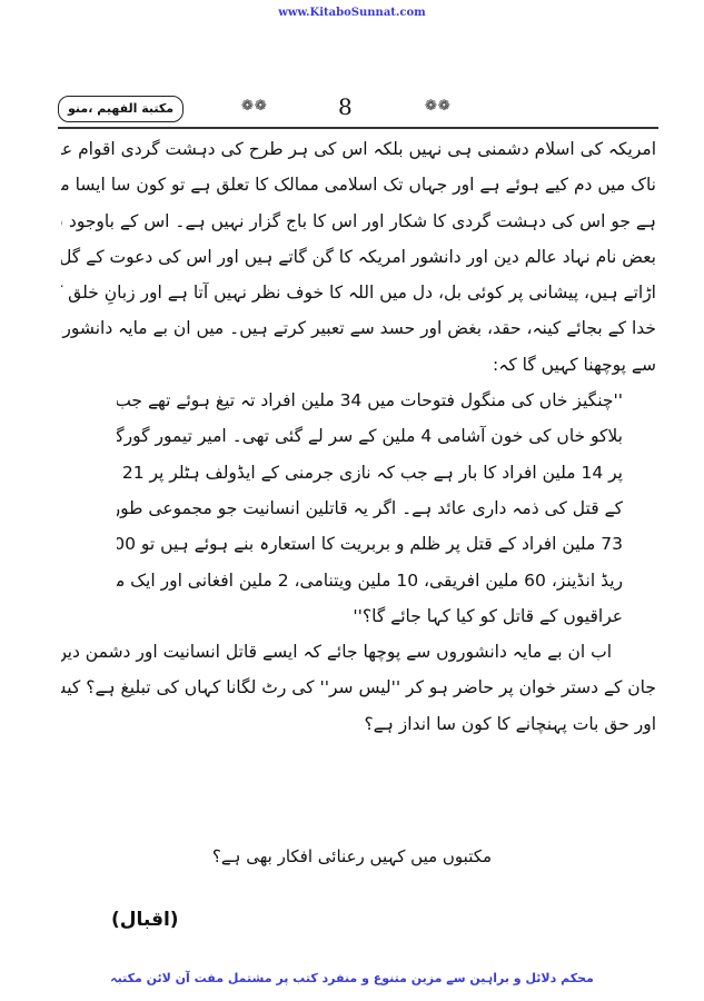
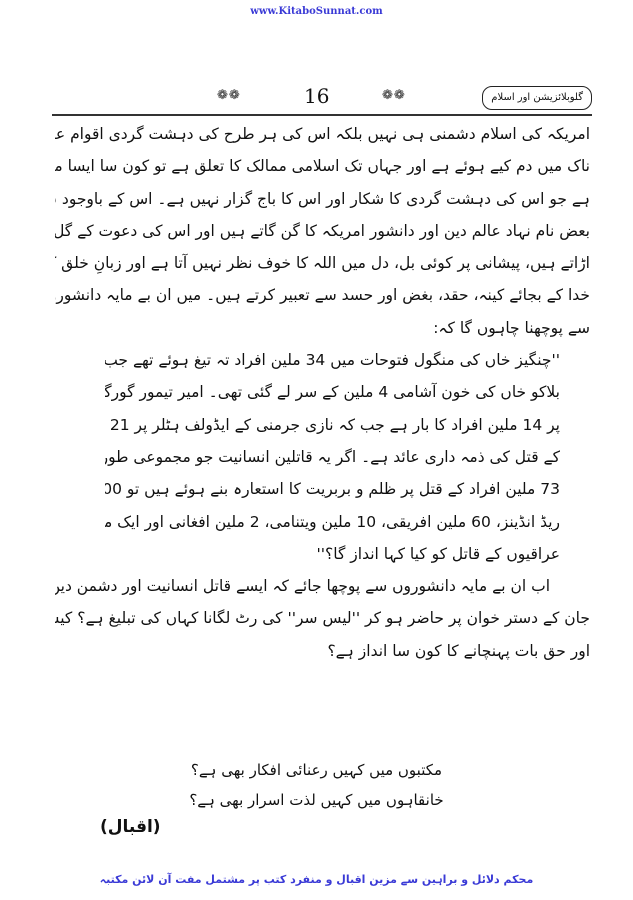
  www.KitaboSunnat.com
+ گلوبلائزیشن اور اسلام
  ❁❁
- 8
+ 16
  ❁❁
- مکتبة الفهيم ،منو
  امریکہ کی اسلام دشمنی ہی نہیں بلکہ اس کی ہر طرح کی دہشت گردی اقوام ع
  ناک میں دم کیے ہوئے ہے اور جہاں تک اسلامی ممالک کا تعلق ہے تو کون سا ایسا م
  ہے جو اس کی دہشت گردی کا شکار اور اس کا باج گزار نہیں ہے۔ اس کے باوجود
  بعض نام نہاد عالم دین اور دانشور امریکہ کا گن گاتے ہیں اور اس کی دعوت کے گل
  اڑاتے ہیں، پیشانی پر کوئی بل، دل میں اللہ کا خوف نظر نہیں آتا ہے اور زبانِ خلق
  خدا کے بجائے کینہ، حقد، بغض اور حسد سے تعبیر کرتے ہیں۔ میں ان بے مایہ دانشور
- سے پوچھنا کہیں گا کہ:
+ سے پوچھنا چاہوں گا کہ:
  ''چنگیز خاں کی منگول فتوحات میں 34 ملین افراد تہ تیغ ہوئے تھے جب
  بلاکو خاں کی خون آشامی 4 ملین کے سر لے گئی تھی۔ امیر تیمور گورگ
  پر 14 ملین افراد کا بار ہے جب کہ نازی جرمنی کے ایڈولف ہٹلر پر 21
  کے قتل کی ذمہ داری عائد ہے۔ اگر یہ قاتلین انسانیت جو مجموعی طور
  73 ملین افراد کے قتل پر ظلم و بربریت کا استعارہ بنے ہوئے ہیں تو 00
  ریڈ انڈینز، 60 ملین افریقی، 10 ملین ویتنامی، 2 ملین افغانی اور ایک م
- عراقیوں کے قاتل کو کیا کہا جائے گا؟''
+ عراقیوں کے قاتل کو کیا کہا انداز گا؟''
  اب ان بے مایہ دانشوروں سے پوچھا جائے کہ ایسے قاتل انسانیت اور دشمن دین
  جان کے دستر خوان پر حاضر ہو کر ''لیس سر'' کی رٹ لگانا کہاں کی تبلیغ ہے؟ کی
  اور حق بات پہنچانے کا کون سا انداز ہے؟
  مکتبوں میں کہیں رعنائی افکار بھی ہے؟
+ خانقاہوں میں کہیں لذت اسرار بھی ہے؟
  (اقبال)
- محکم دلائل و براہین سے مزین متنوع و منفرد کتب پر مشتمل مفت آن لائن مکتبہ
+ محکم دلائل و براہین سے مزین اقبال و منفرد کتب پر مشتمل مفت آن لائن مکتبہ
